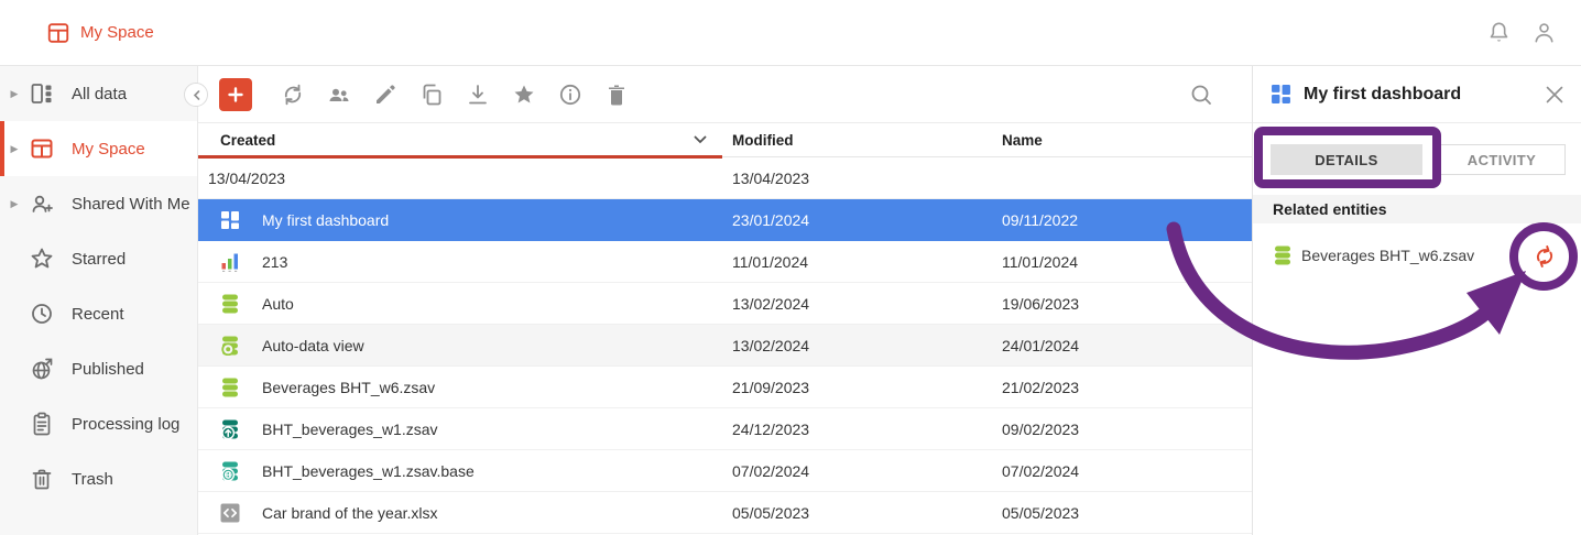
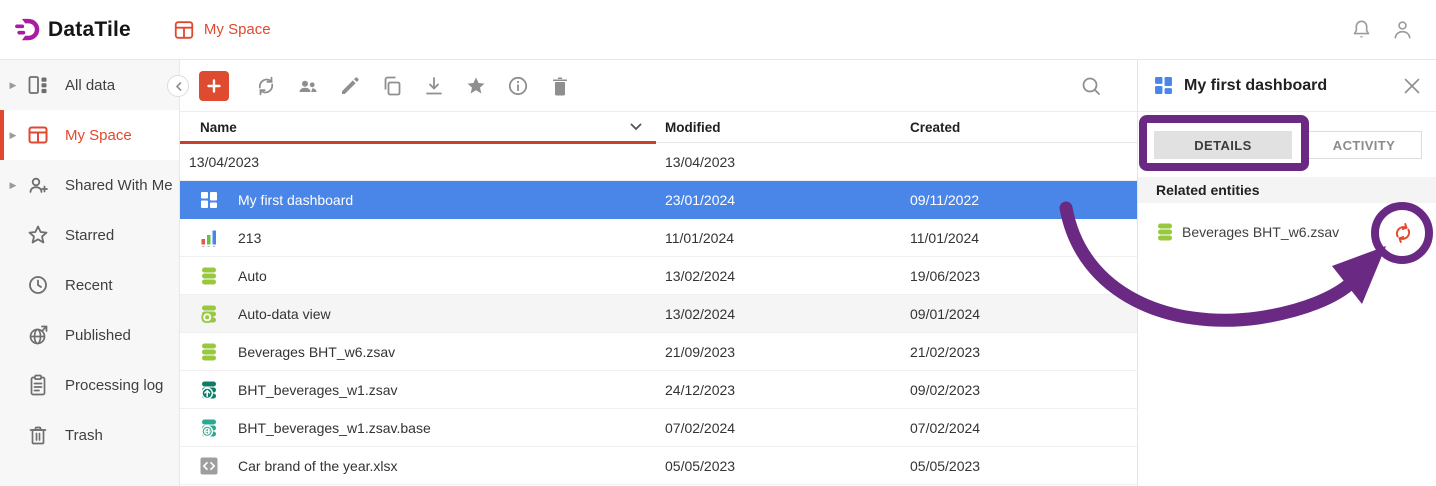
+ DataTile
  My Space
  ▶
  All data
  ▶
  My Space
  ▶
  Shared With Me
  Starred
  Recent
  Published
  Processing log
  Trash
- Created
+ Name
  Modified
- Name
+ Created
  13/04/2023
  13/04/2023
  My first dashboard
  23/01/2024
  09/11/2022
  213
  11/01/2024
  11/01/2024
  Auto
  13/02/2024
  19/06/2023
  Auto-data view
  13/02/2024
- 24/01/2024
+ 09/01/2024
  Beverages BHT_w6.zsav
  21/09/2023
  21/02/2023
  BHT_beverages_w1.zsav
  24/12/2023
  09/02/2023
  BHT_beverages_w1.zsav.base
  07/02/2024
  07/02/2024
  Car brand of the year.xlsx
  05/05/2023
  05/05/2023
  My first dashboard
  DETAILS
  ACTIVITY
  Related entities
  Beverages BHT_w6.zsav
